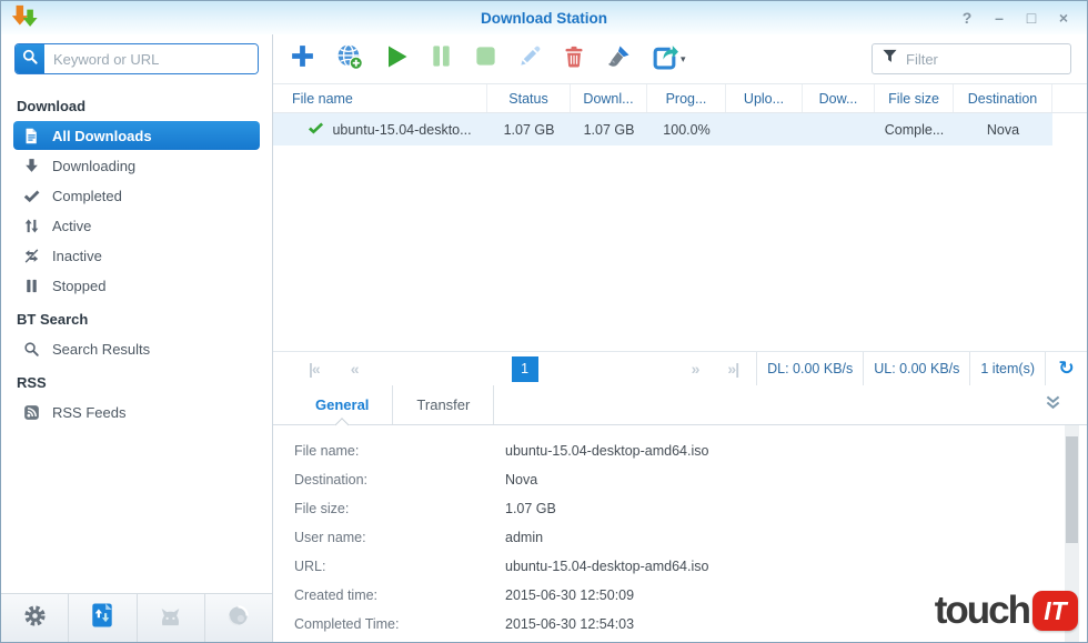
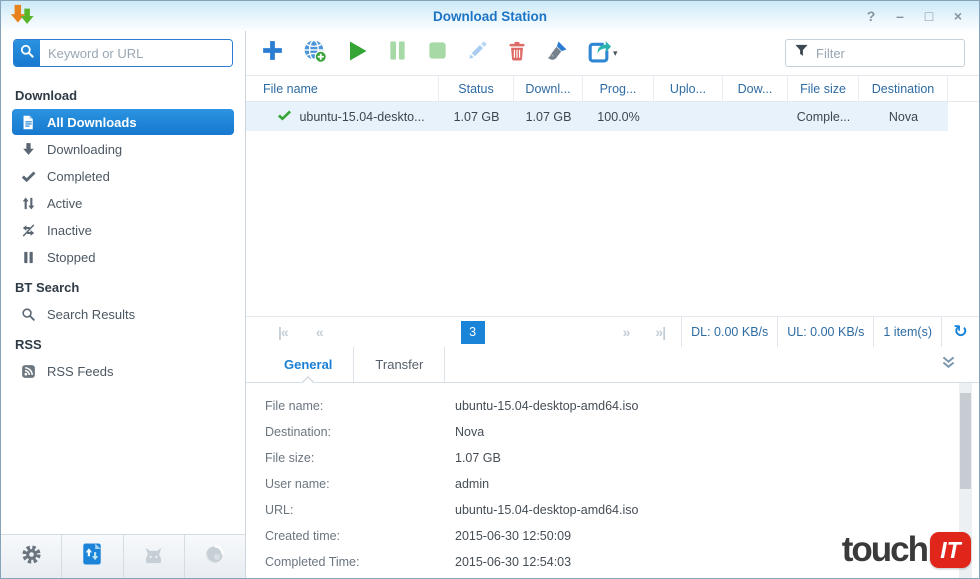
  Download Station
  ?
  –
  □
  ×
  Keyword or URL
  Download
  All Downloads
  Downloading
  Completed
  Active
  Inactive
  Stopped
  BT Search
  Search Results
  RSS
  RSS Feeds
  ▾
  Filter
  File name
  Status
  Downl...
  Prog...
  Uplo...
  Dow...
  File size
  Destination
  ubuntu-15.04-deskto...
  1.07 GB
  1.07 GB
  100.0%
  Comple...
  Nova
  |«
  «
- 1
+ 3
  »
  »|
  DL: 0.00 KB/s
  UL: 0.00 KB/s
  1 item(s)
  ↻
  General
  Transfer
  File name:
  ubuntu-15.04-desktop-amd64.iso
  Destination:
  Nova
  File size:
  1.07 GB
  User name:
  admin
  URL:
  ubuntu-15.04-desktop-amd64.iso
  Created time:
  2015-06-30 12:50:09
  Completed Time:
  2015-06-30 12:54:03
  touch
  IT
